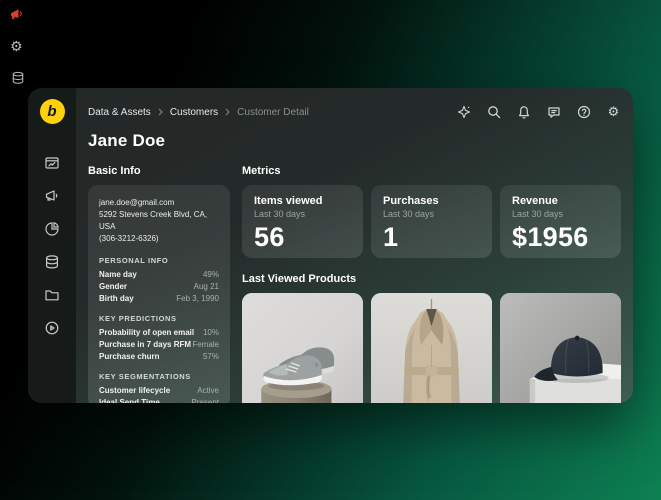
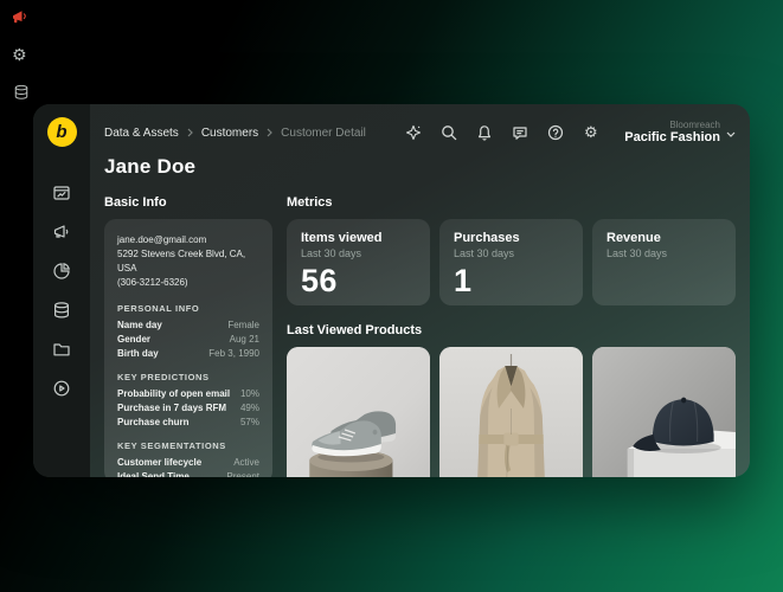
  ⚙
  b
  Data & Assets
  Customers
  Customer Detail
  ⚙
+ Bloomreach
+ Pacific Fashion
  Jane Doe
  Basic Info
  jane.doe@gmail.com
  5292 Stevens Creek Blvd, CA, USA
  (306-3212-6326)
  PERSONAL INFO
  Name day
- 49%
+ Female
  Gender
  Aug 21
  Birth day
  Feb 3, 1990
  KEY PREDICTIONS
  Probability of open email
  10%
  Purchase in 7 days RFM
- Female
+ 49%
  Purchase churn
  57%
  KEY SEGMENTATIONS
  Customer lifecycle
  Active
  Ideal Send Time
  Present
  Metrics
  Items viewed
  Last 30 days
  56
  Purchases
  Last 30 days
  1
  Revenue
  Last 30 days
- $1956
  Last Viewed Products
